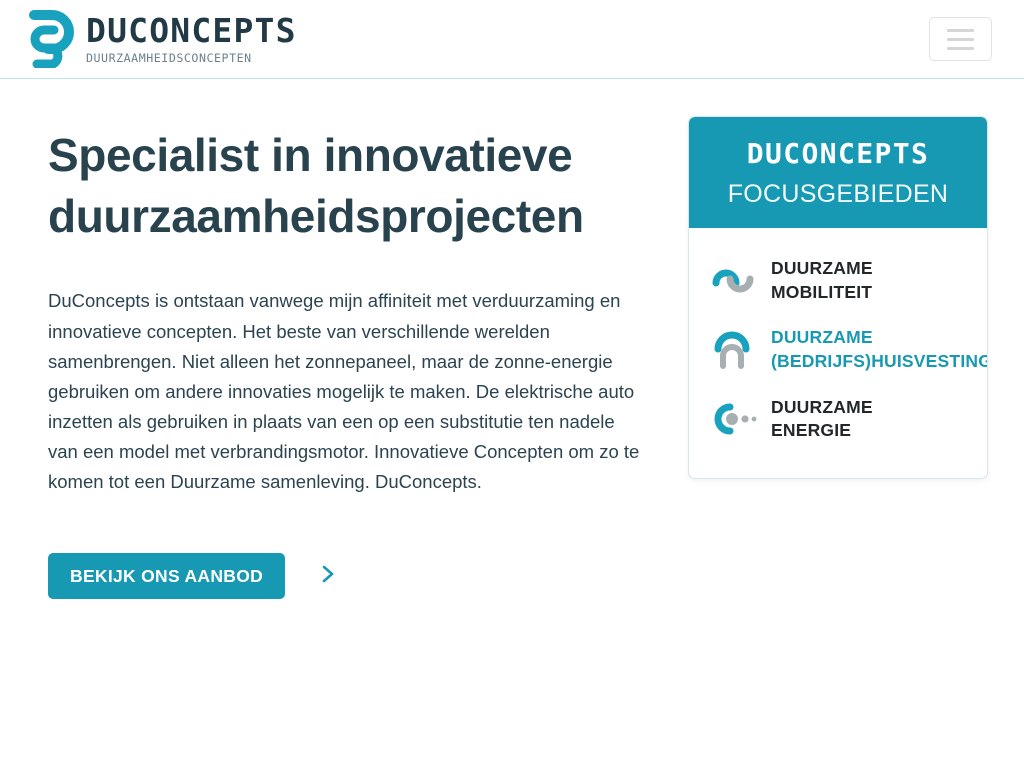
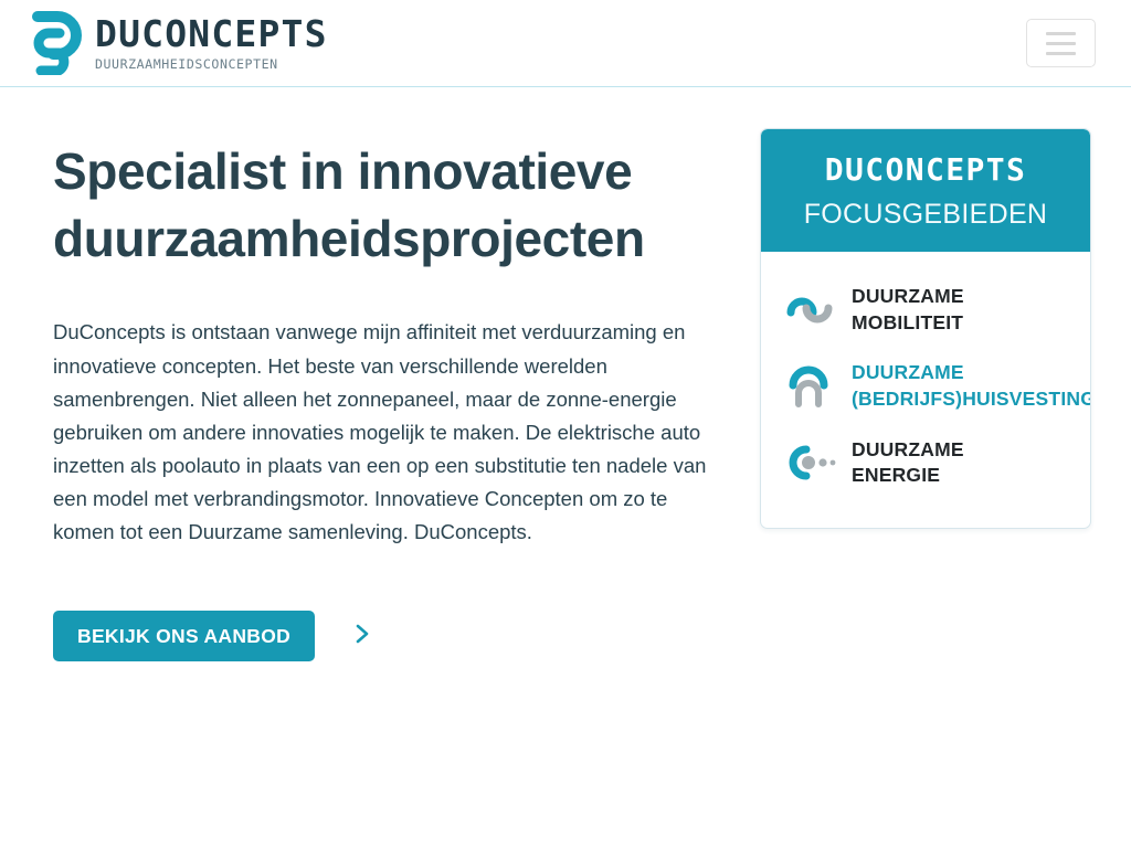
  DUCONCEPTS
  DUURZAAMHEIDSCONCEPTEN
  Specialist in innovatieve duurzaamheidsprojecten
- DuConcepts is ontstaan vanwege mijn affiniteit met verduurzaming en innovatieve concepten. Het beste van verschillende werelden samenbrengen. Niet alleen het zonnepaneel, maar de zonne-energie gebruiken om andere innovaties mogelijk te maken. De elektrische auto inzetten als gebruiken in plaats van een op een substitutie ten nadele van een model met verbrandingsmotor. Innovatieve Concepten om zo te komen tot een Duurzame samenleving. DuConcepts.
+ DuConcepts is ontstaan vanwege mijn affiniteit met verduurzaming en innovatieve concepten. Het beste van verschillende werelden samenbrengen. Niet alleen het zonnepaneel, maar de zonne-energie gebruiken om andere innovaties mogelijk te maken. De elektrische auto inzetten als poolauto in plaats van een op een substitutie ten nadele van een model met verbrandingsmotor. Innovatieve Concepten om zo te komen tot een Duurzame samenleving. DuConcepts.
  BEKIJK ONS AANBOD
  DUCONCEPTS
  FOCUSGEBIEDEN
  DUURZAME
  MOBILITEIT
  DUURZAME
  (BEDRIJFS)HUISVESTING
  DUURZAME
  ENERGIE
